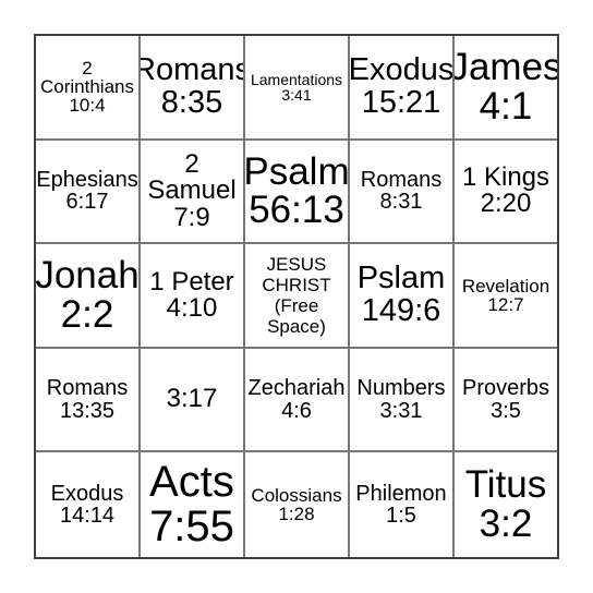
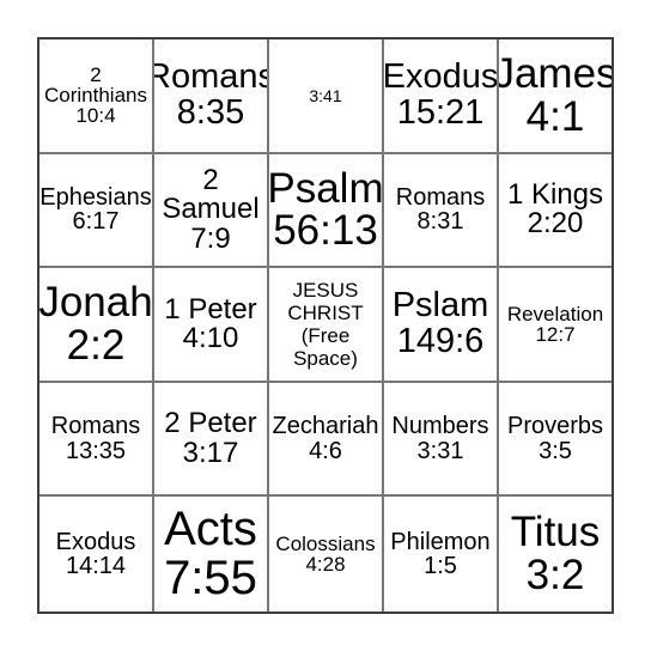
  2
  Corinthians
  10:4
  Romans
  8:35
- Lamentations
  3:41
  Exodus
  15:21
  James
  4:1
  Ephesians
  6:17
  2
  Samuel
  7:9
  Psalm
  56:13
  Romans
  8:31
  1 Kings
  2:20
  Jonah
  2:2
  1 Peter
  4:10
  JESUS
  CHRIST
  (Free
  Space)
  Pslam
  149:6
  Revelation
  12:7
  Romans
  13:35
+ 2 Peter
  3:17
  Zechariah
  4:6
  Numbers
  3:31
  Proverbs
  3:5
  Exodus
  14:14
  Acts
  7:55
  Colossians
- 1:28
+ 4:28
  Philemon
  1:5
  Titus
  3:2
